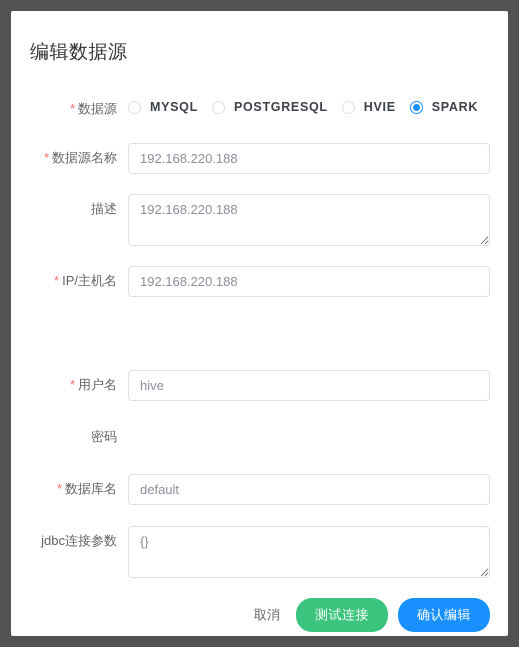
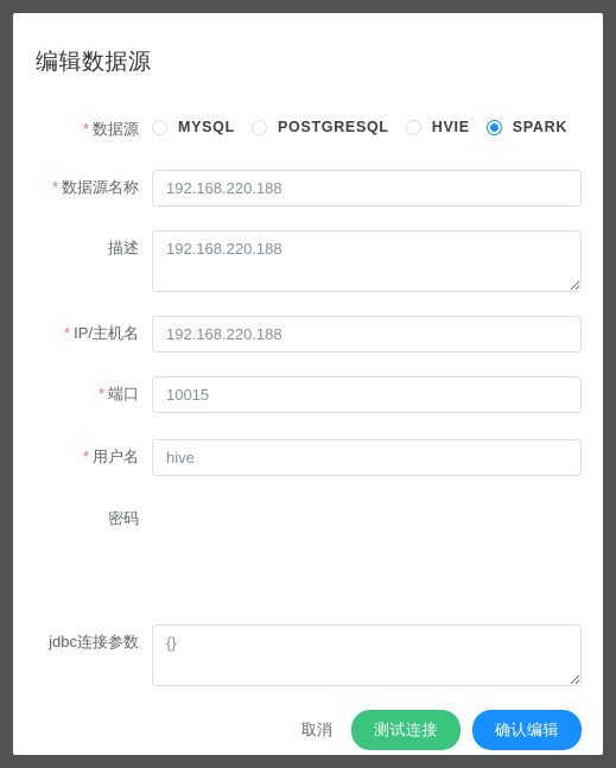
  编辑数据源
  * 数据源
  MYSQL
  POSTGRESQL
  HVIE
  SPARK
  * 数据源名称
  192.168.220.188
  描述
  192.168.220.188
  * IP/主机名
  192.168.220.188
+ * 端口
+ 10015
  * 用户名
  hive
  密码
- * 数据库名
- default
  jdbc连接参数
  {}
  取消
  测试连接
  确认编辑
